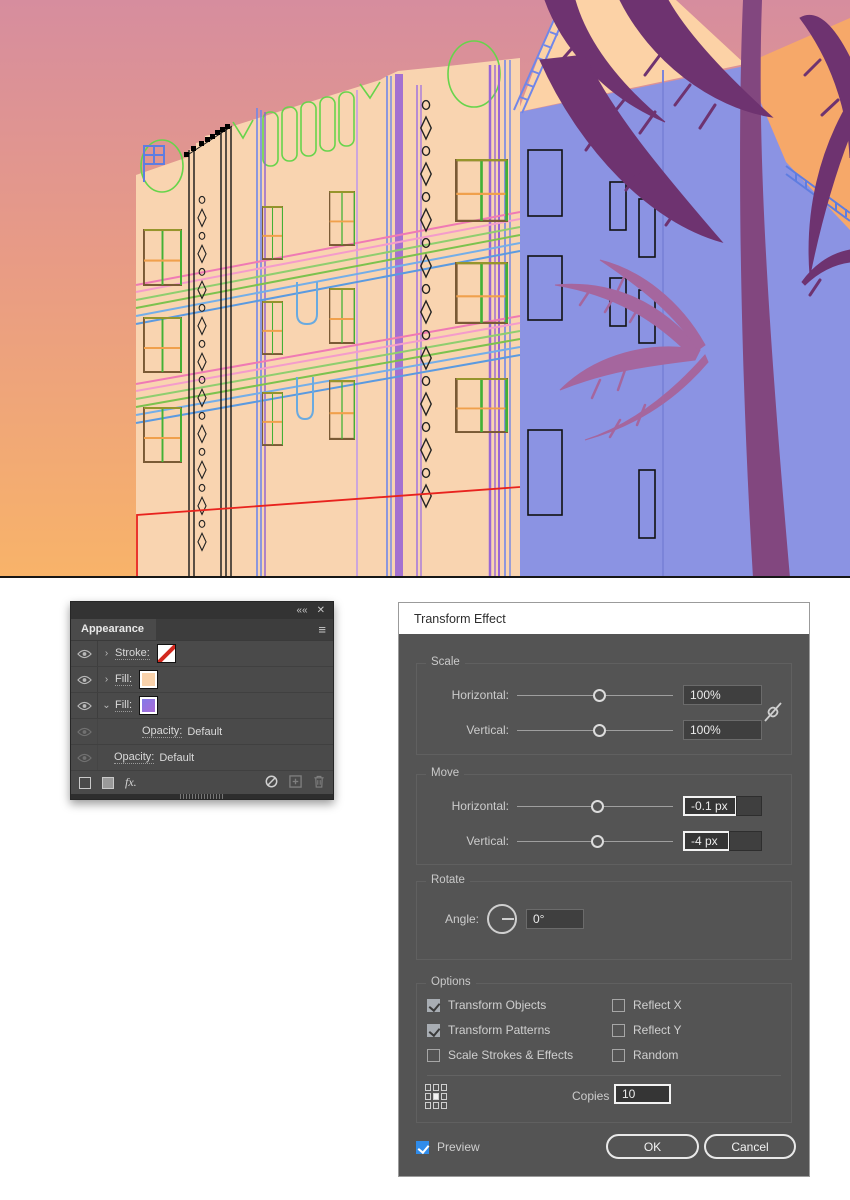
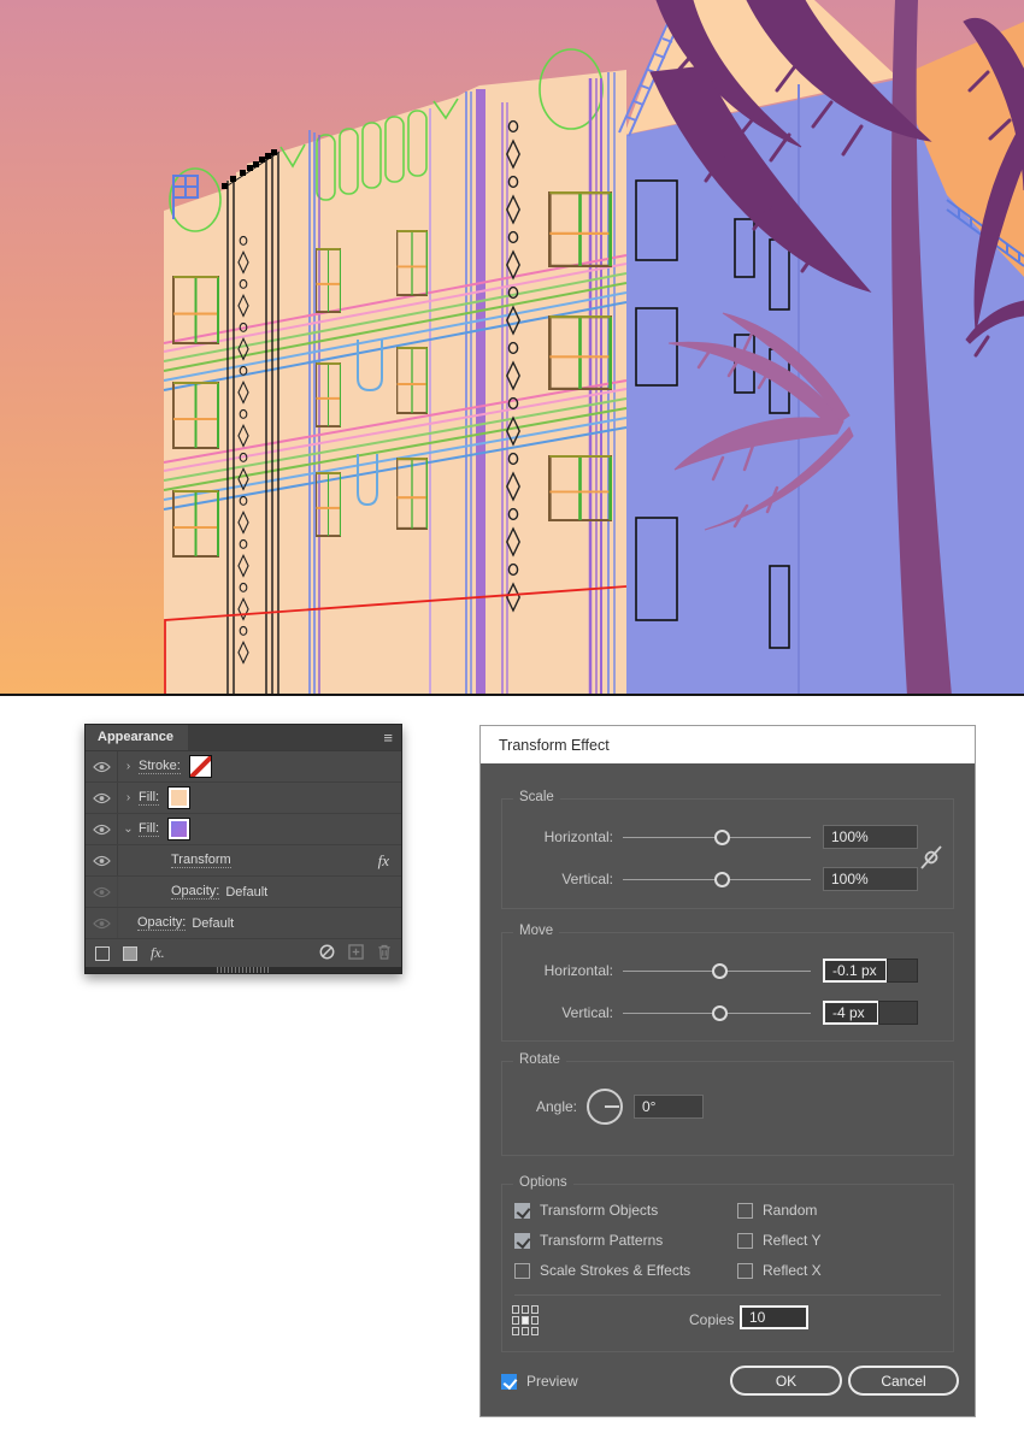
- ««
- ✕
  Appearance
  ≡
  ›
  Stroke:
  ›
  Fill:
  ⌄
  Fill:
+ Transform
+ fx
  Opacity:
  Default
  Opacity:
  Default
  fx.
  Transform Effect
  Scale
  Horizontal:
  100%
  Vertical:
  100%
  Move
  Horizontal:
  -0.1 px
  Vertical:
  -4 px
  Rotate
  Angle:
  0°
  Options
  Transform Objects
  Transform Patterns
  Scale Strokes & Effects
- Reflect X
+ Random
  Reflect Y
- Random
+ Reflect X
  Copies
  10
  Preview
  OK
  Cancel
